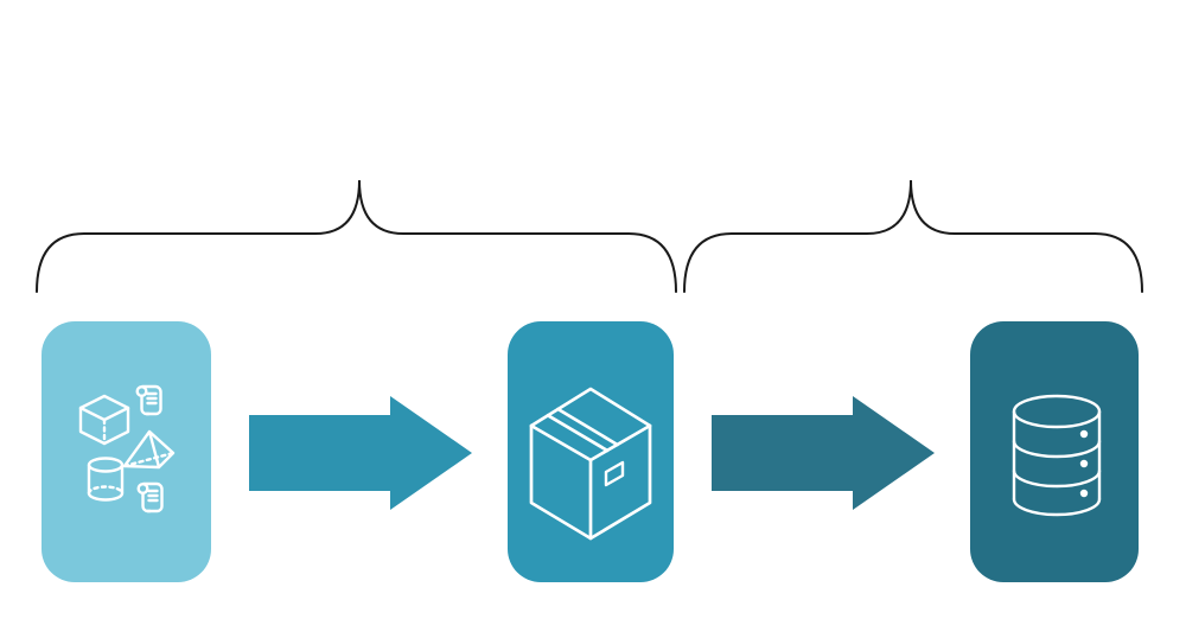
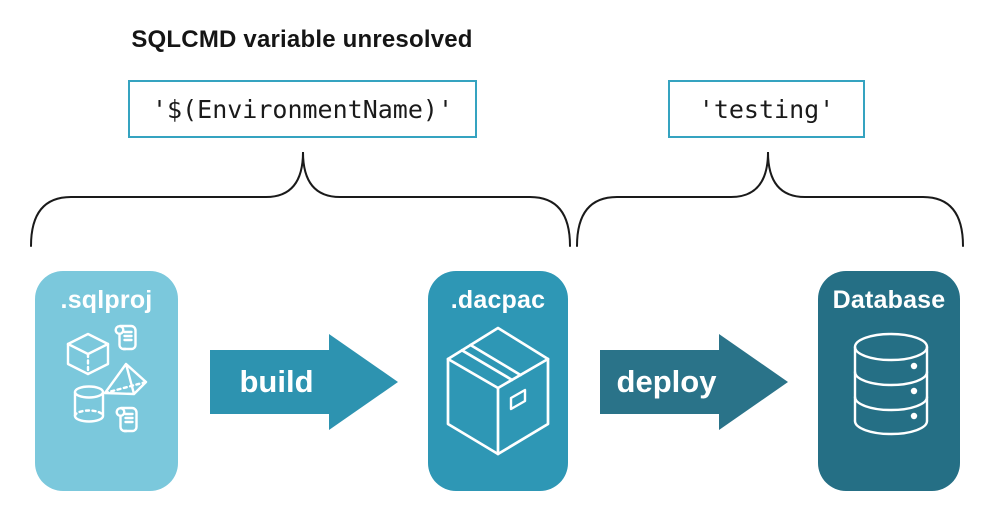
+ SQLCMD variable unresolved
+ '$(EnvironmentName)'
+ 'testing'
+ .sqlproj
+ build
+ .dacpac
+ deploy
+ Database
